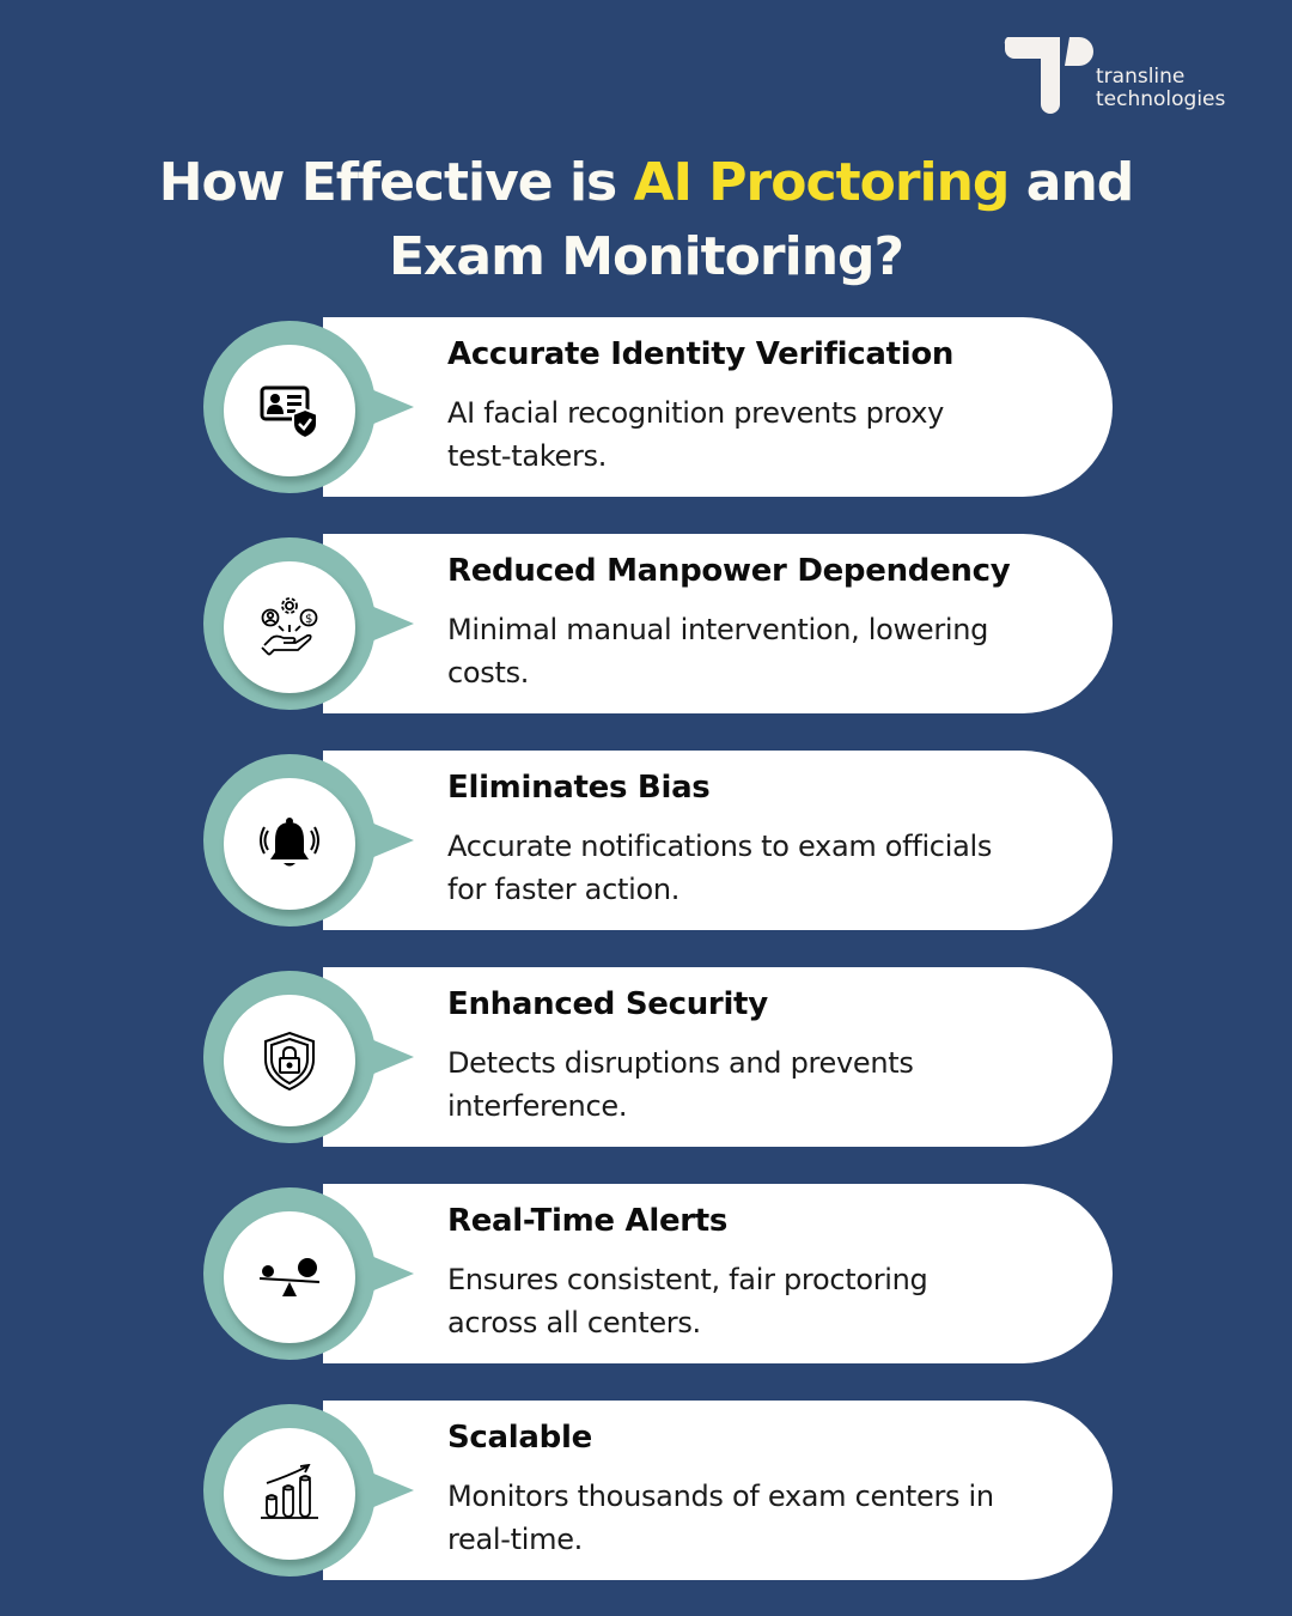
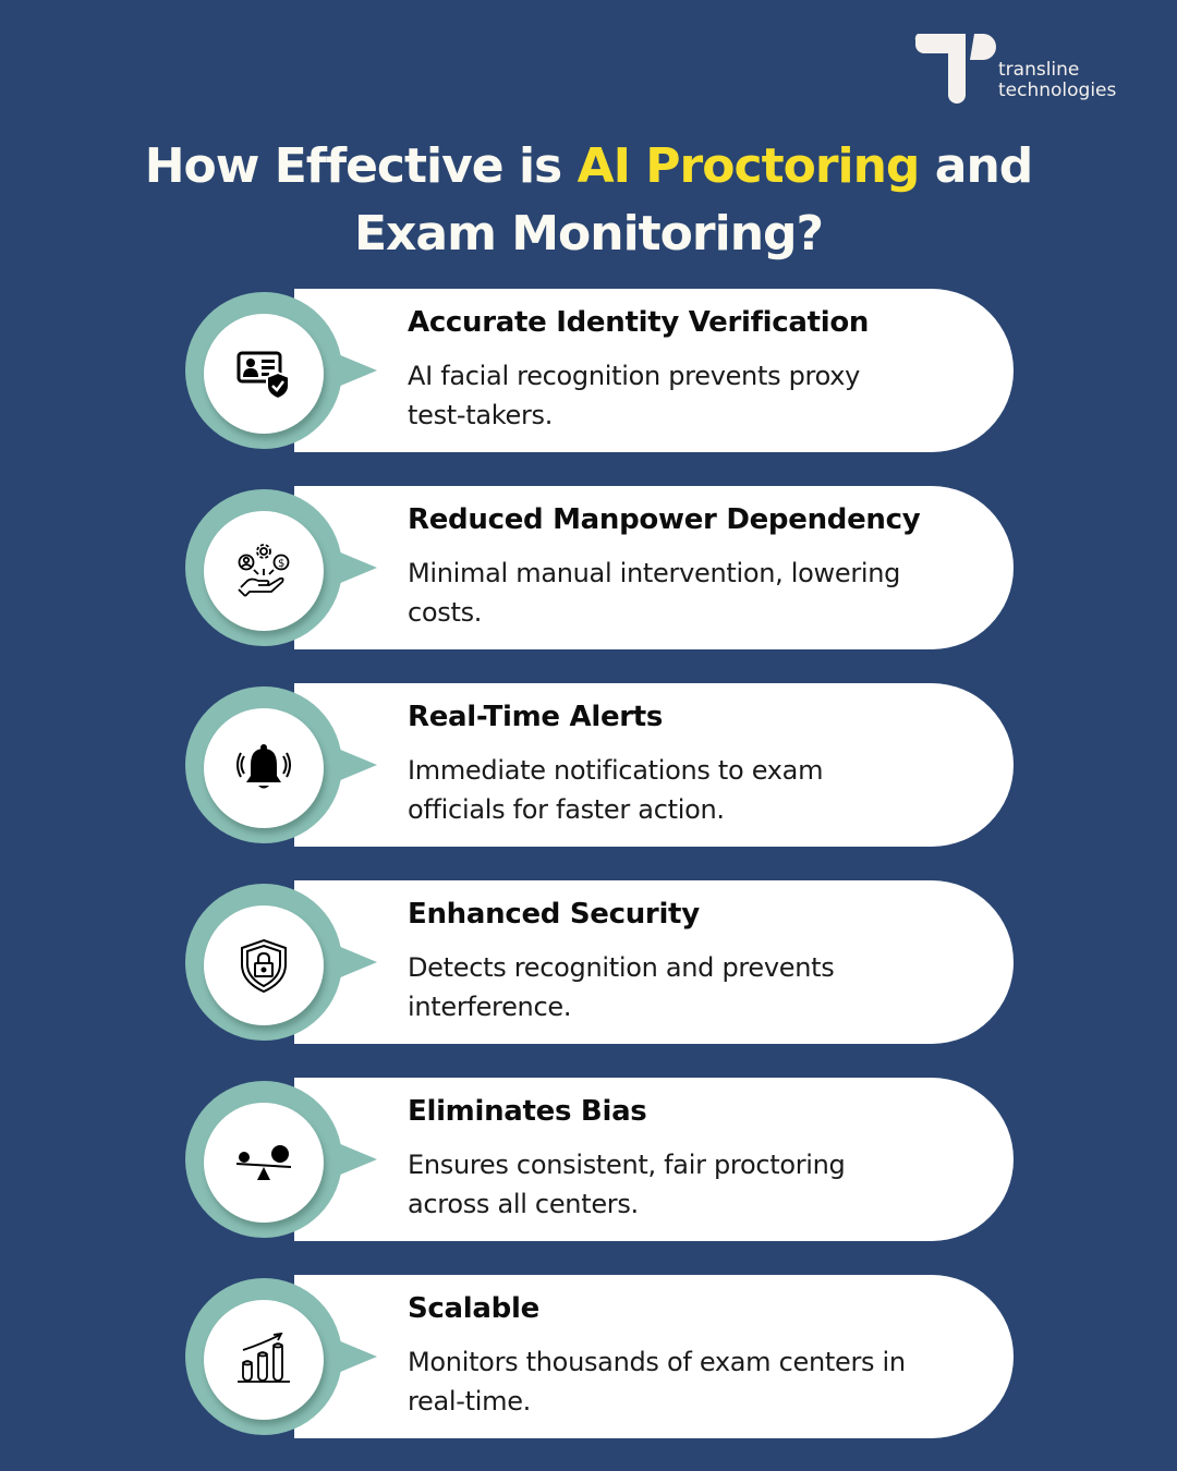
  transline
  technologies
  How Effective is AI Proctoring and
  Exam Monitoring?
  Accurate Identity Verification
  AI facial recognition prevents proxy test-takers.
  $
  Reduced Manpower Dependency
  Minimal manual intervention, lowering costs.
- Eliminates Bias
+ Real-Time Alerts
- Accurate notifications to exam officials for faster action.
+ Immediate notifications to exam officials for faster action.
  Enhanced Security
- Detects disruptions and prevents interference.
+ Detects recognition and prevents interference.
- Real-Time Alerts
+ Eliminates Bias
  Ensures consistent, fair proctoring across all centers.
  Scalable
  Monitors thousands of exam centers in real-time.
